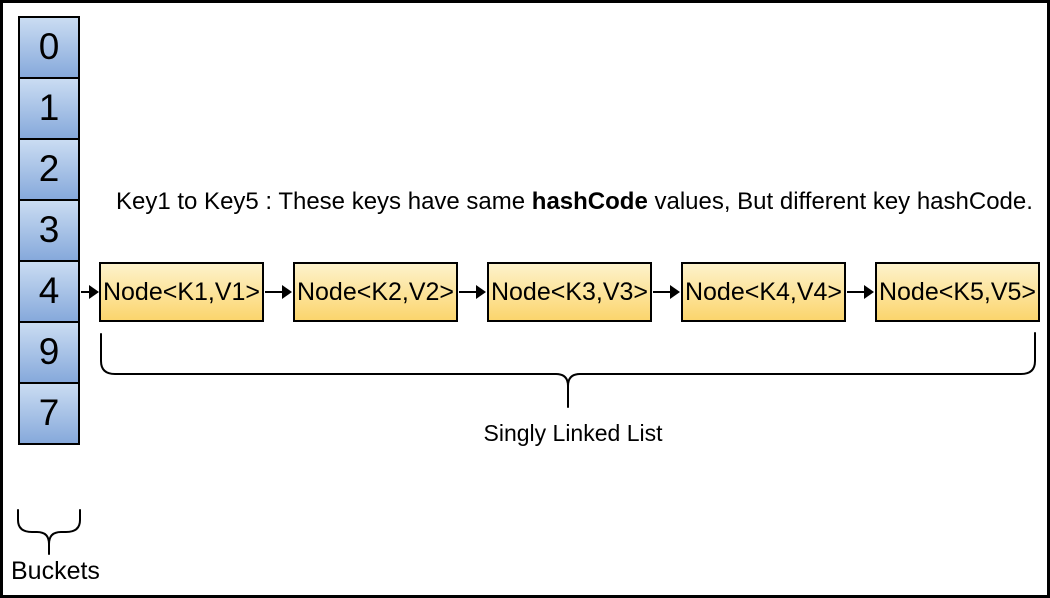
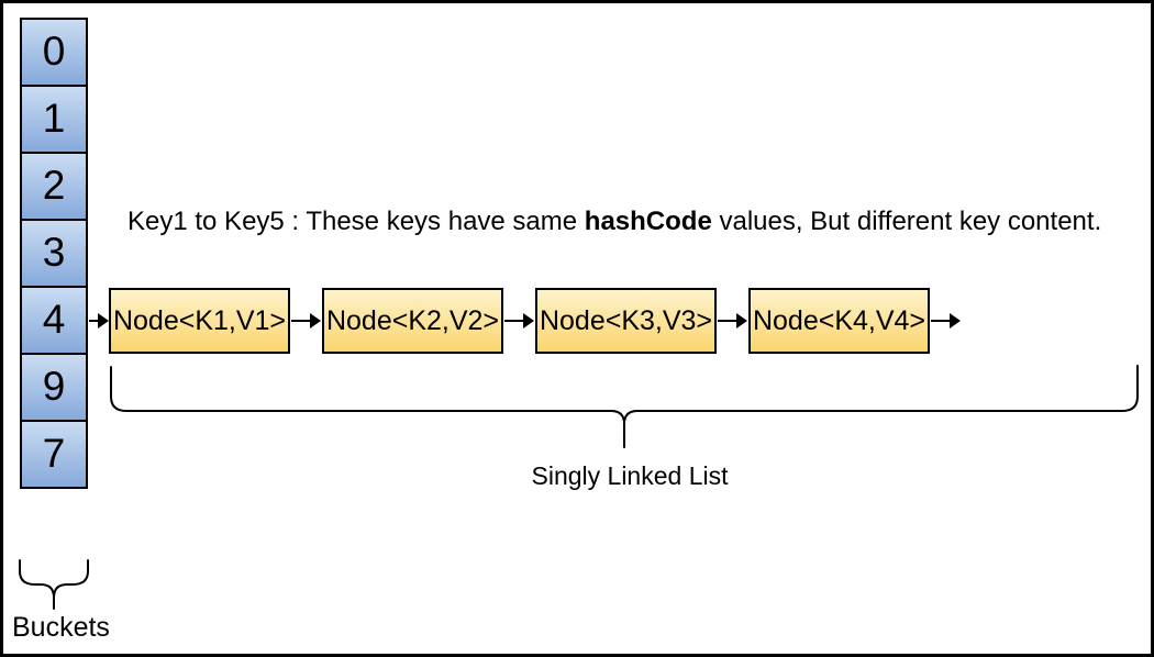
  0
  1
  2
  3
  4
  9
  7
- Key1 to Key5 : These keys have same hashCode values, But different key hashCode.
+ Key1 to Key5 : These keys have same hashCode values, But different key content.
  Node<K1,V1>
  Node<K2,V2>
  Node<K3,V3>
  Node<K4,V4>
- Node<K5,V5>
  Singly Linked List
  Buckets
